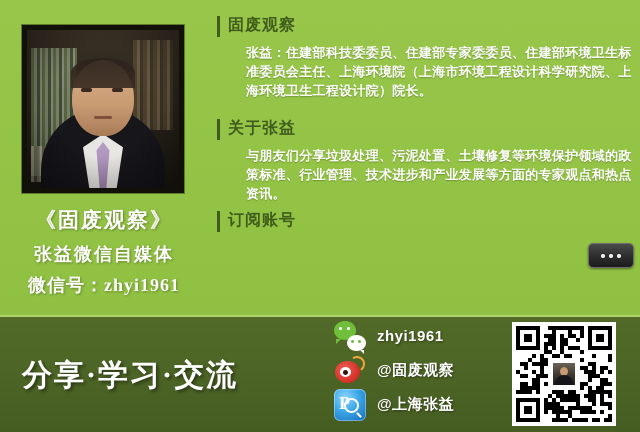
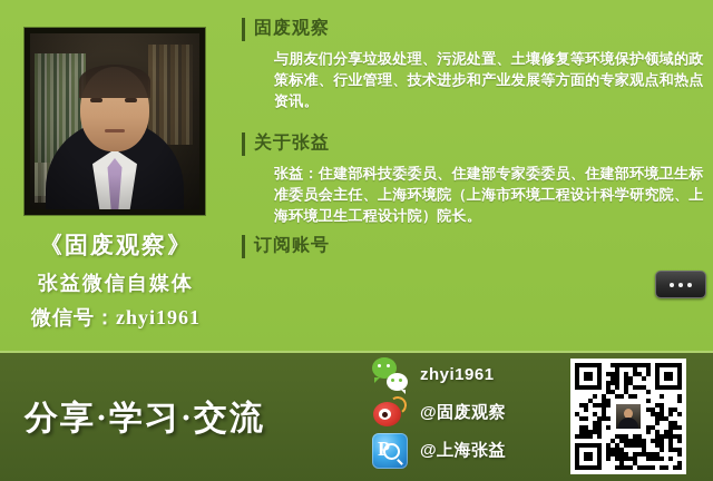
  《固废观察》
  张益微信自媒体
  微信号：zhyi1961
  固废观察
- 张益：住建部科技委委员、住建部专家委委员、住建部环境卫生标准委员会主任、上海环境院（上海市环境工程设计科学研究院、上海环境卫生工程设计院）院长。
+ 与朋友们分享垃圾处理、污泥处置、土壤修复等环境保护领域的政策标准、行业管理、技术进步和产业发展等方面的专家观点和热点资讯。
  关于张益
- 与朋友们分享垃圾处理、污泥处置、土壤修复等环境保护领域的政策标准、行业管理、技术进步和产业发展等方面的专家观点和热点资讯。
+ 张益：住建部科技委委员、住建部专家委委员、住建部环境卫生标准委员会主任、上海环境院（上海市环境工程设计科学研究院、上海环境卫生工程设计院）院长。
  订阅账号
  分享·学习·交流
  zhyi1961
  @固废观察
  P
  @上海张益
